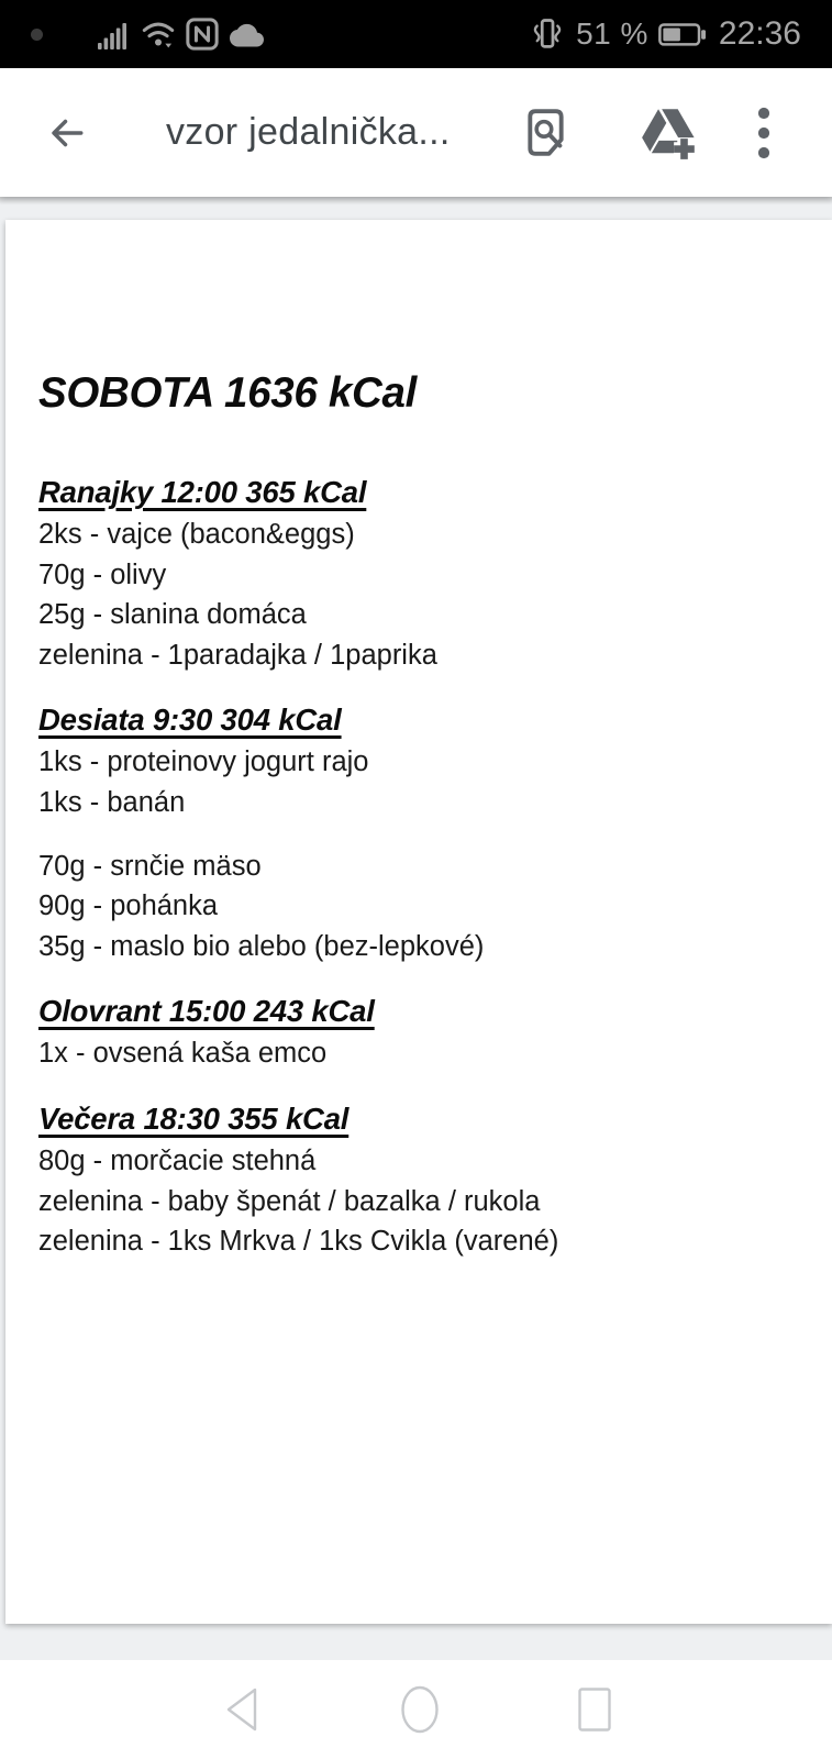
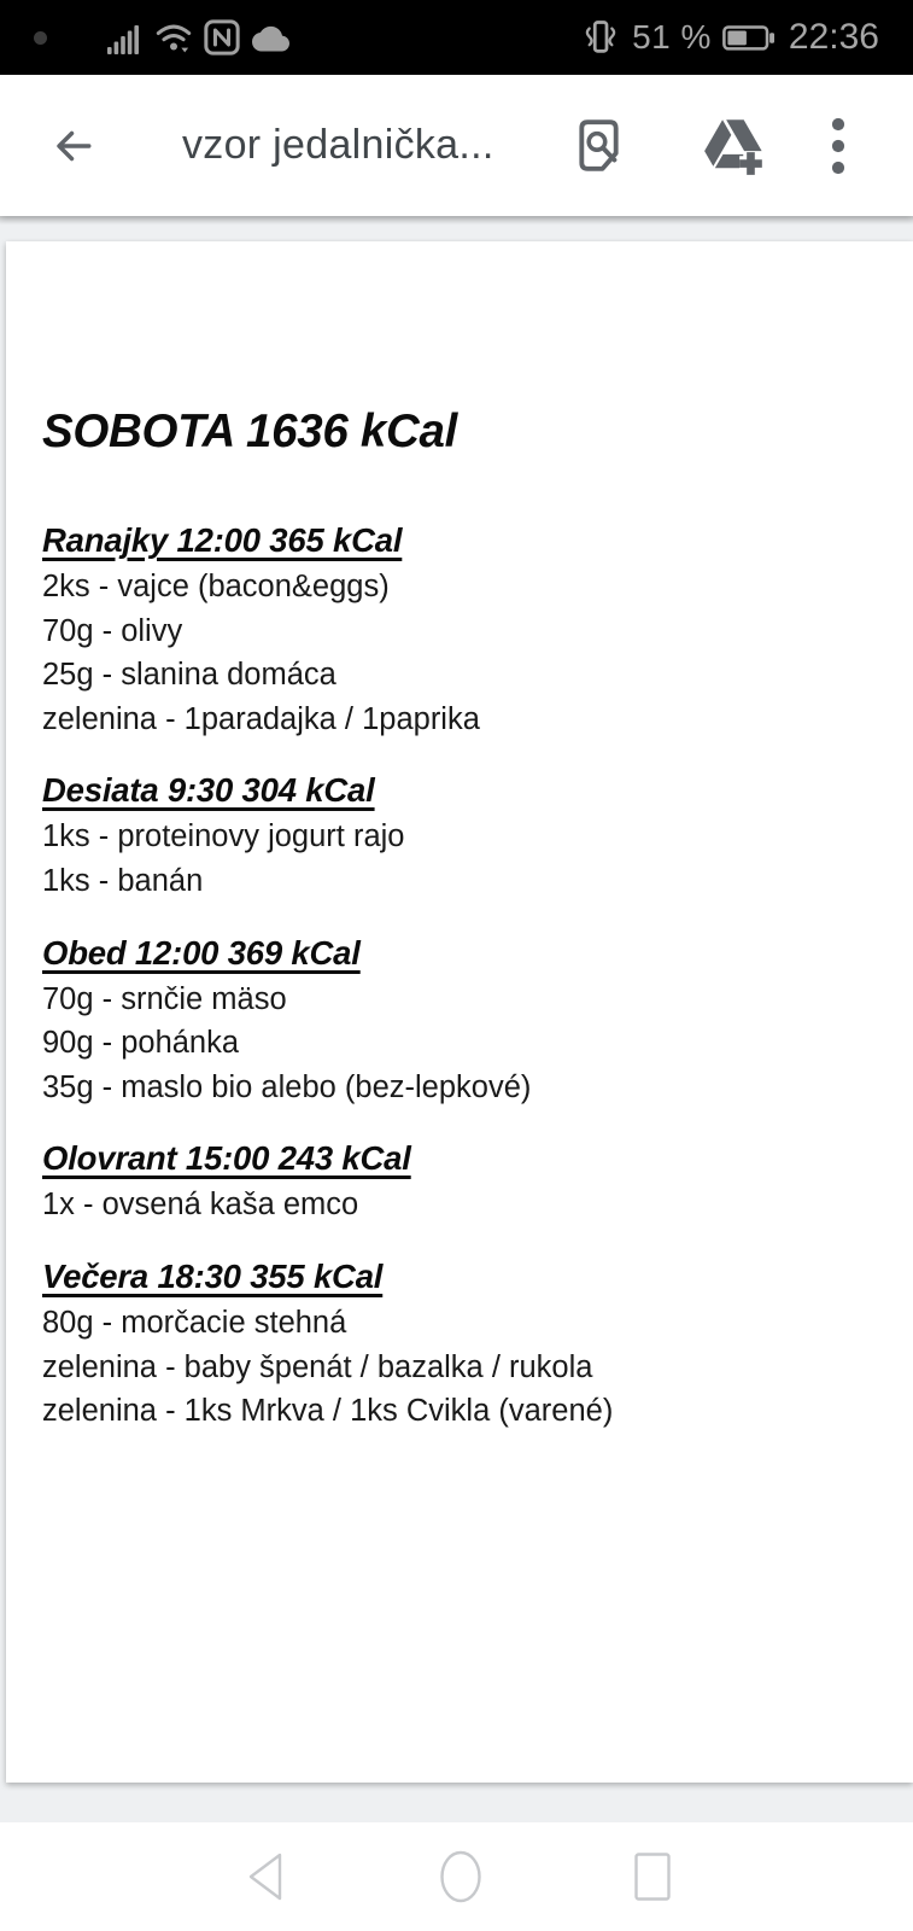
  51 %
  22:36
  vzor jedalnička...
  SOBOTA 1636 kCal
  Ranajky 12:00 365 kCal
  2ks - vajce (bacon&eggs)
  70g - olivy
  25g - slanina domáca
  zelenina - 1paradajka / 1paprika
  Desiata 9:30 304 kCal
  1ks - proteinovy jogurt rajo
  1ks - banán
+ Obed 12:00 369 kCal
  70g - srnčie mäso
  90g - pohánka
  35g - maslo bio alebo (bez-lepkové)
  Olovrant 15:00 243 kCal
  1x - ovsená kaša emco
  Večera 18:30 355 kCal
  80g - morčacie stehná
  zelenina - baby špenát / bazalka / rukola
  zelenina - 1ks Mrkva / 1ks Cvikla (varené)
